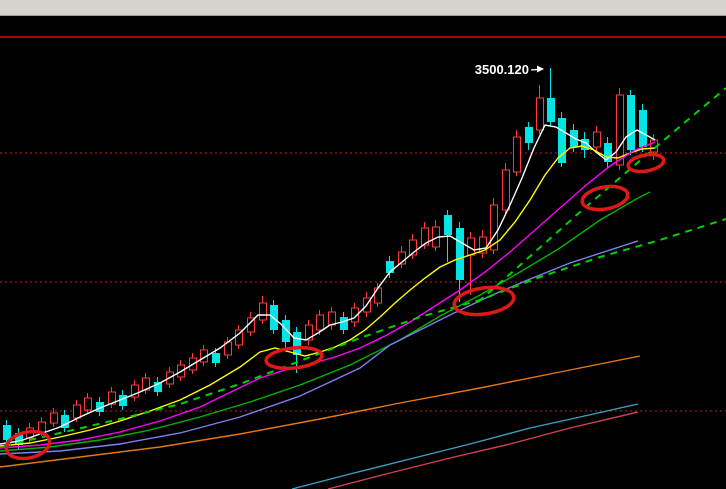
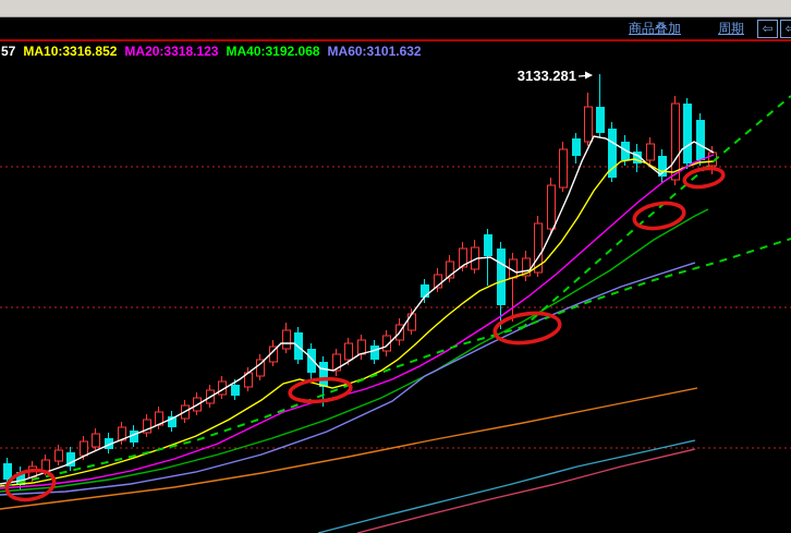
+ 商品叠加
+ 周期
+ ⇦
+ 57
+ MA10:3316.852
+ MA20:3318.123
+ MA40:3192.068
+ MA60:3101.632
- 3500.120
+ 3133.281
